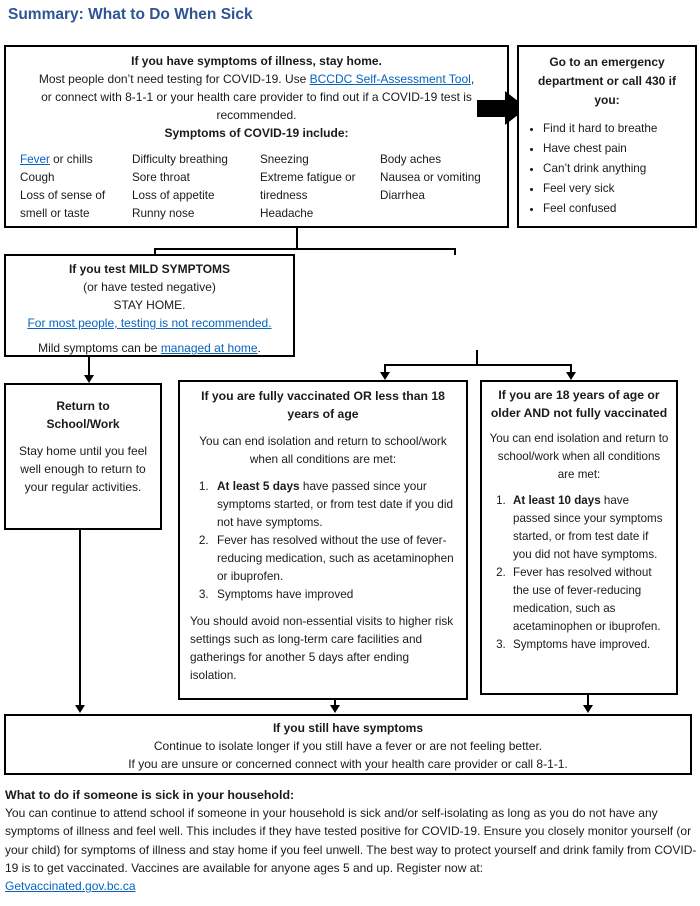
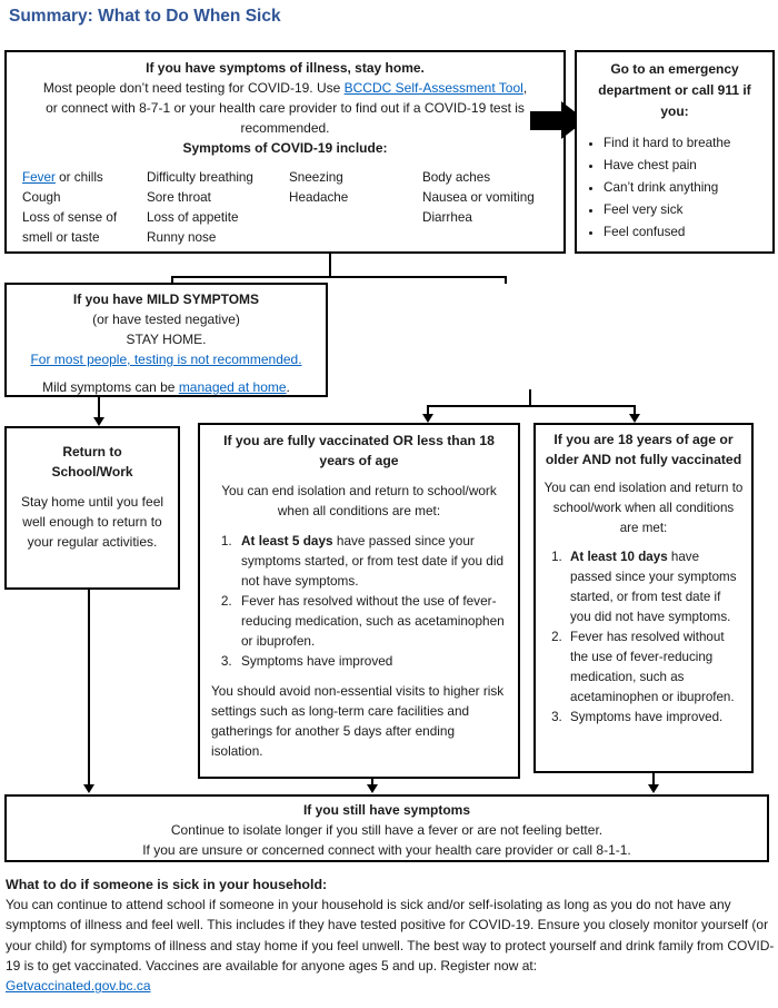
  Summary: What to Do When Sick
  If you have symptoms of illness, stay home.
- Most people don’t need testing for COVID-19. Use BCCDC Self-Assessment Tool, or connect with 8-1-1 or your health care provider to find out if a COVID-19 test is recommended.
+ Most people don’t need testing for COVID-19. Use BCCDC Self-Assessment Tool, or connect with 8-7-1 or your health care provider to find out if a COVID-19 test is recommended.
  Symptoms of COVID-19 include:
  Fever or chills
  Cough
  Loss of sense of smell or taste
  Difficulty breathing
  Sore throat
  Loss of appetite
  Runny nose
  Sneezing
- Extreme fatigue or tiredness
  Headache
  Body aches
  Nausea or vomiting
  Diarrhea
- Go to an emergency department or call 430 if you:
+ Go to an emergency department or call 911 if you:
  Find it hard to breathe
  Have chest pain
  Can’t drink anything
  Feel very sick
  Feel confused
- If you test MILD SYMPTOMS
+ If you have MILD SYMPTOMS
  (or have tested negative)
  STAY HOME.
  For most people, testing is not recommended.
  Mild symptoms can be managed at home.
  Return to
  School/Work
  Stay home until you feel well enough to return to your regular activities.
  If you are fully vaccinated OR less than 18 years of age
  You can end isolation and return to school/work when all conditions are met:
  At least 5 days have passed since your symptoms started, or from test date if you did not have symptoms.
  Fever has resolved without the use of fever-reducing medication, such as acetaminophen or ibuprofen.
  Symptoms have improved
  You should avoid non-essential visits to higher risk settings such as long-term care facilities and gatherings for another 5 days after ending isolation.
  If you are 18 years of age or older AND not fully vaccinated
  You can end isolation and return to school/work when all conditions are met:
  At least 10 days have passed since your symptoms started, or from test date if you did not have symptoms.
  Fever has resolved without the use of fever-reducing medication, such as acetaminophen or ibuprofen.
  Symptoms have improved.
  If you still have symptoms
  Continue to isolate longer if you still have a fever or are not feeling better.
  If you are unsure or concerned connect with your health care provider or call 8-1-1.
  What to do if someone is sick in your household:
  You can continue to attend school if someone in your household is sick and/or self-isolating as long as you do not have any symptoms of illness and feel well. This includes if they have tested positive for COVID-19. Ensure you closely monitor yourself (or your child) for symptoms of illness and stay home if you feel unwell. The best way to protect yourself and drink family from COVID-19 is to get vaccinated. Vaccines are available for anyone ages 5 and up. Register now at:
  Getvaccinated.gov.bc.ca
